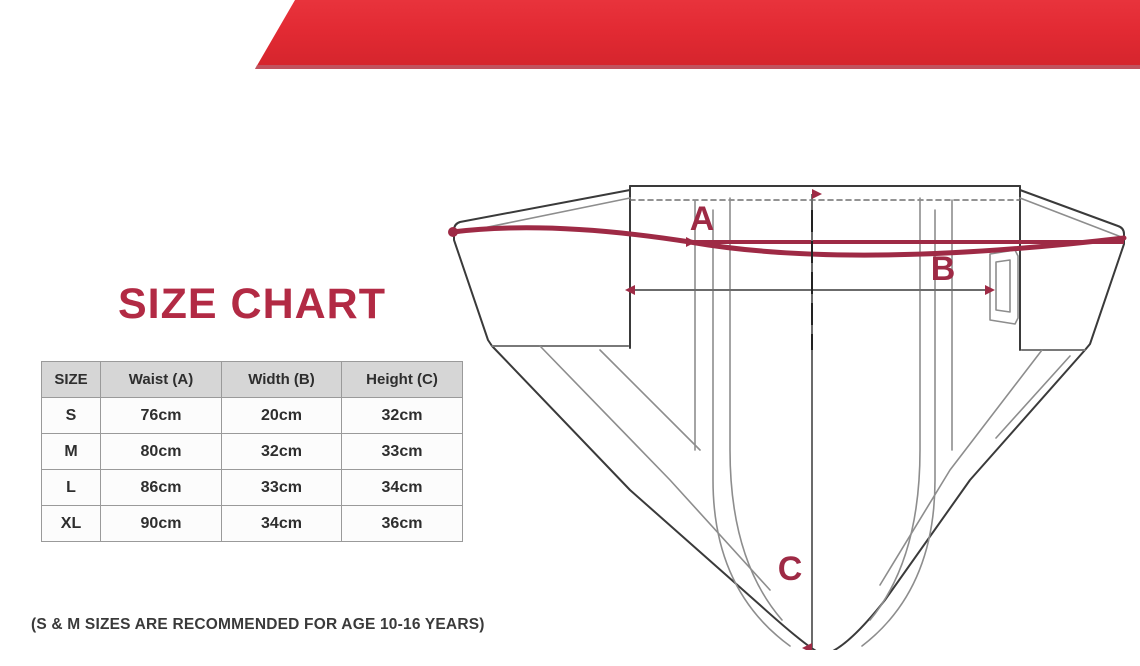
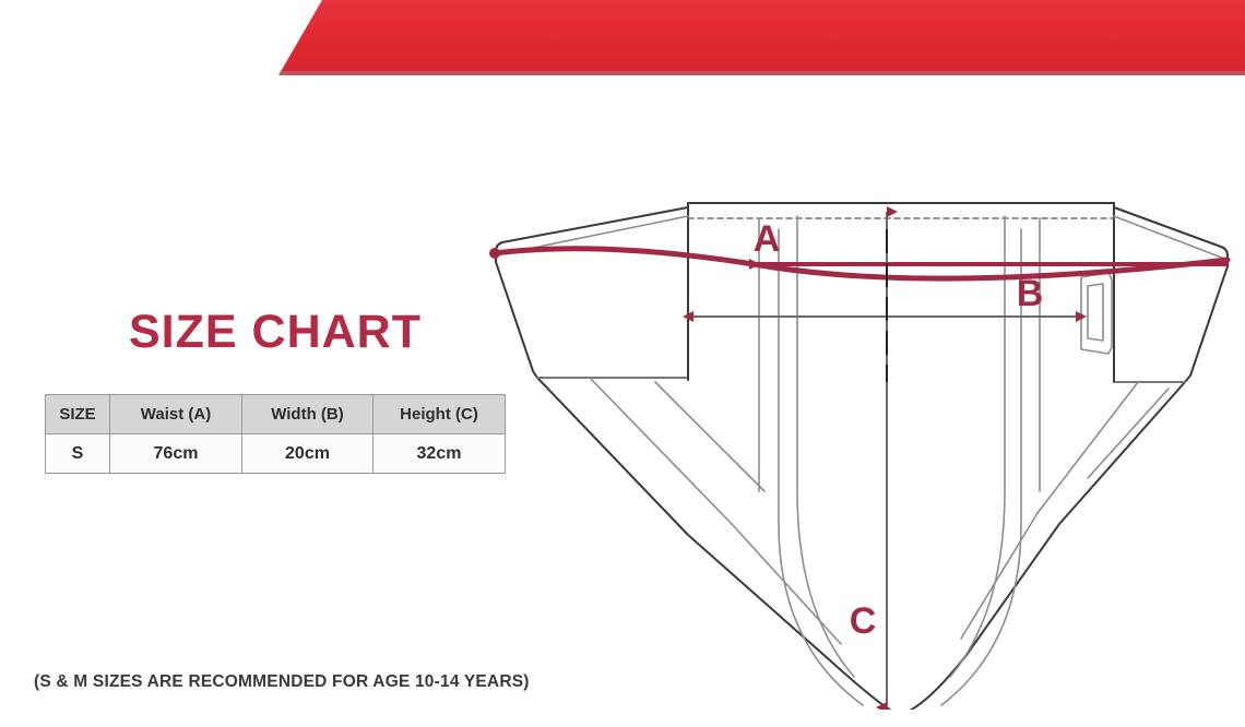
  SIZE CHART
  SIZE	Waist (A)	Width (B)	Height (C)
  S	76cm	20cm	32cm
- M	80cm	32cm	33cm
- L	86cm	33cm	34cm
- XL	90cm	34cm	36cm
- (S & M SIZES ARE RECOMMENDED FOR AGE 10-16 YEARS)
+ (S & M SIZES ARE RECOMMENDED FOR AGE 10-14 YEARS)
  A
  B
  C
